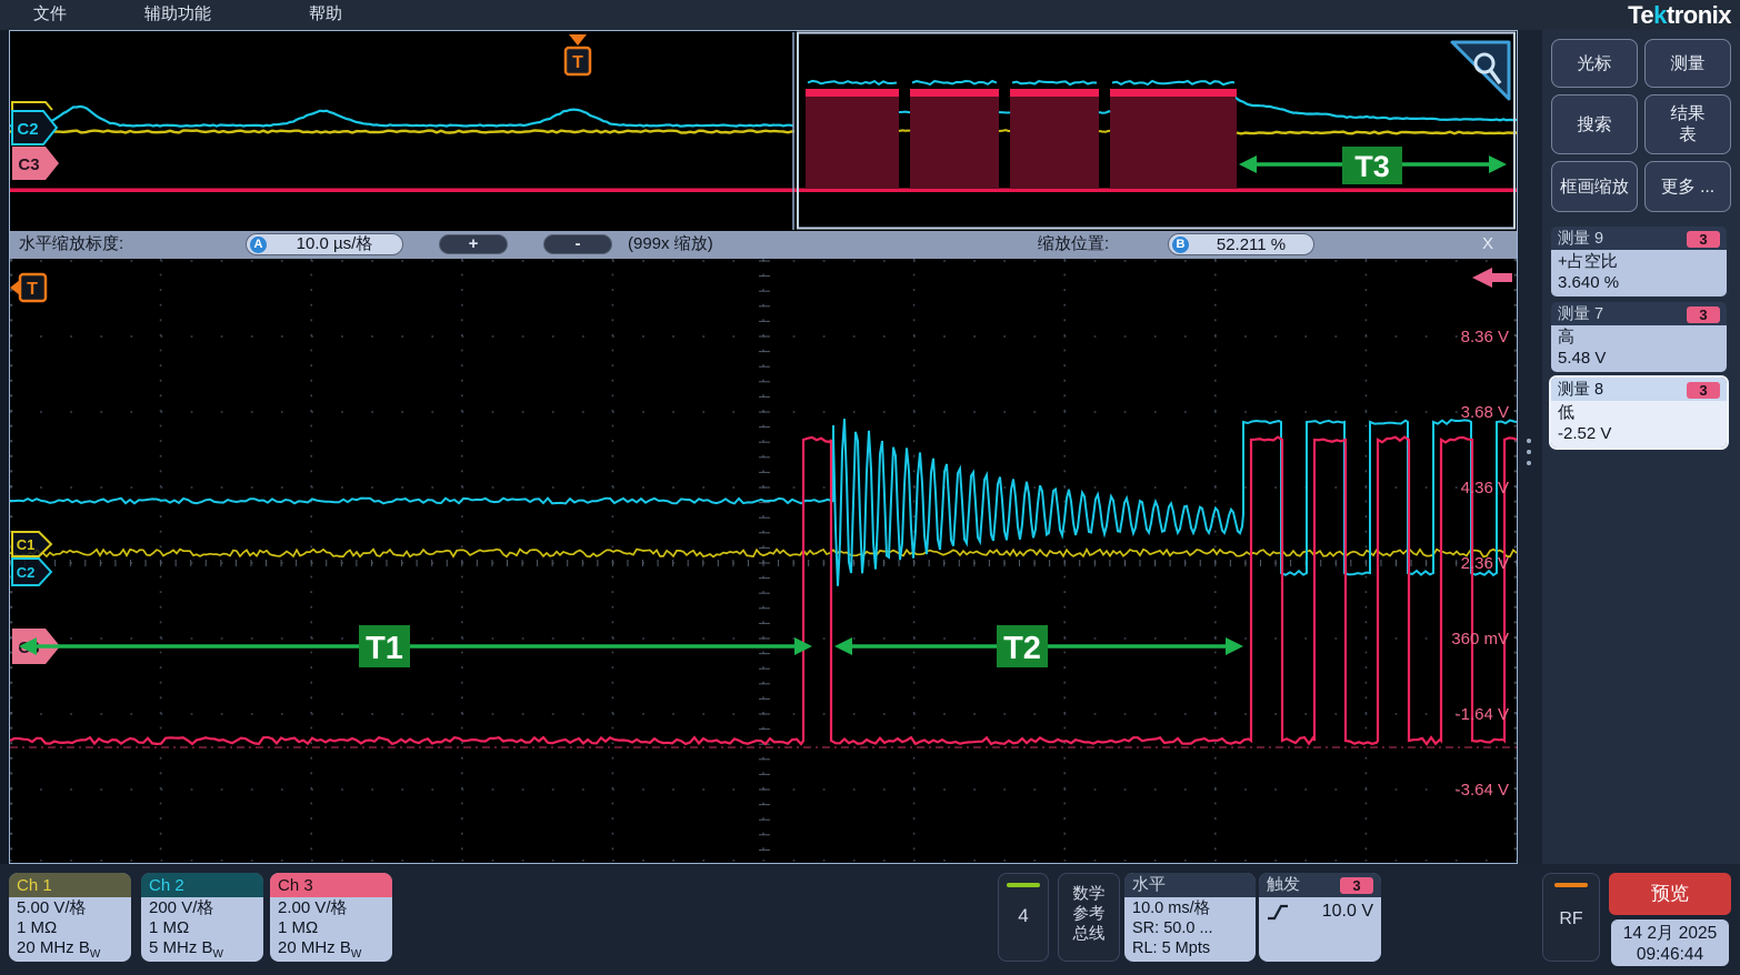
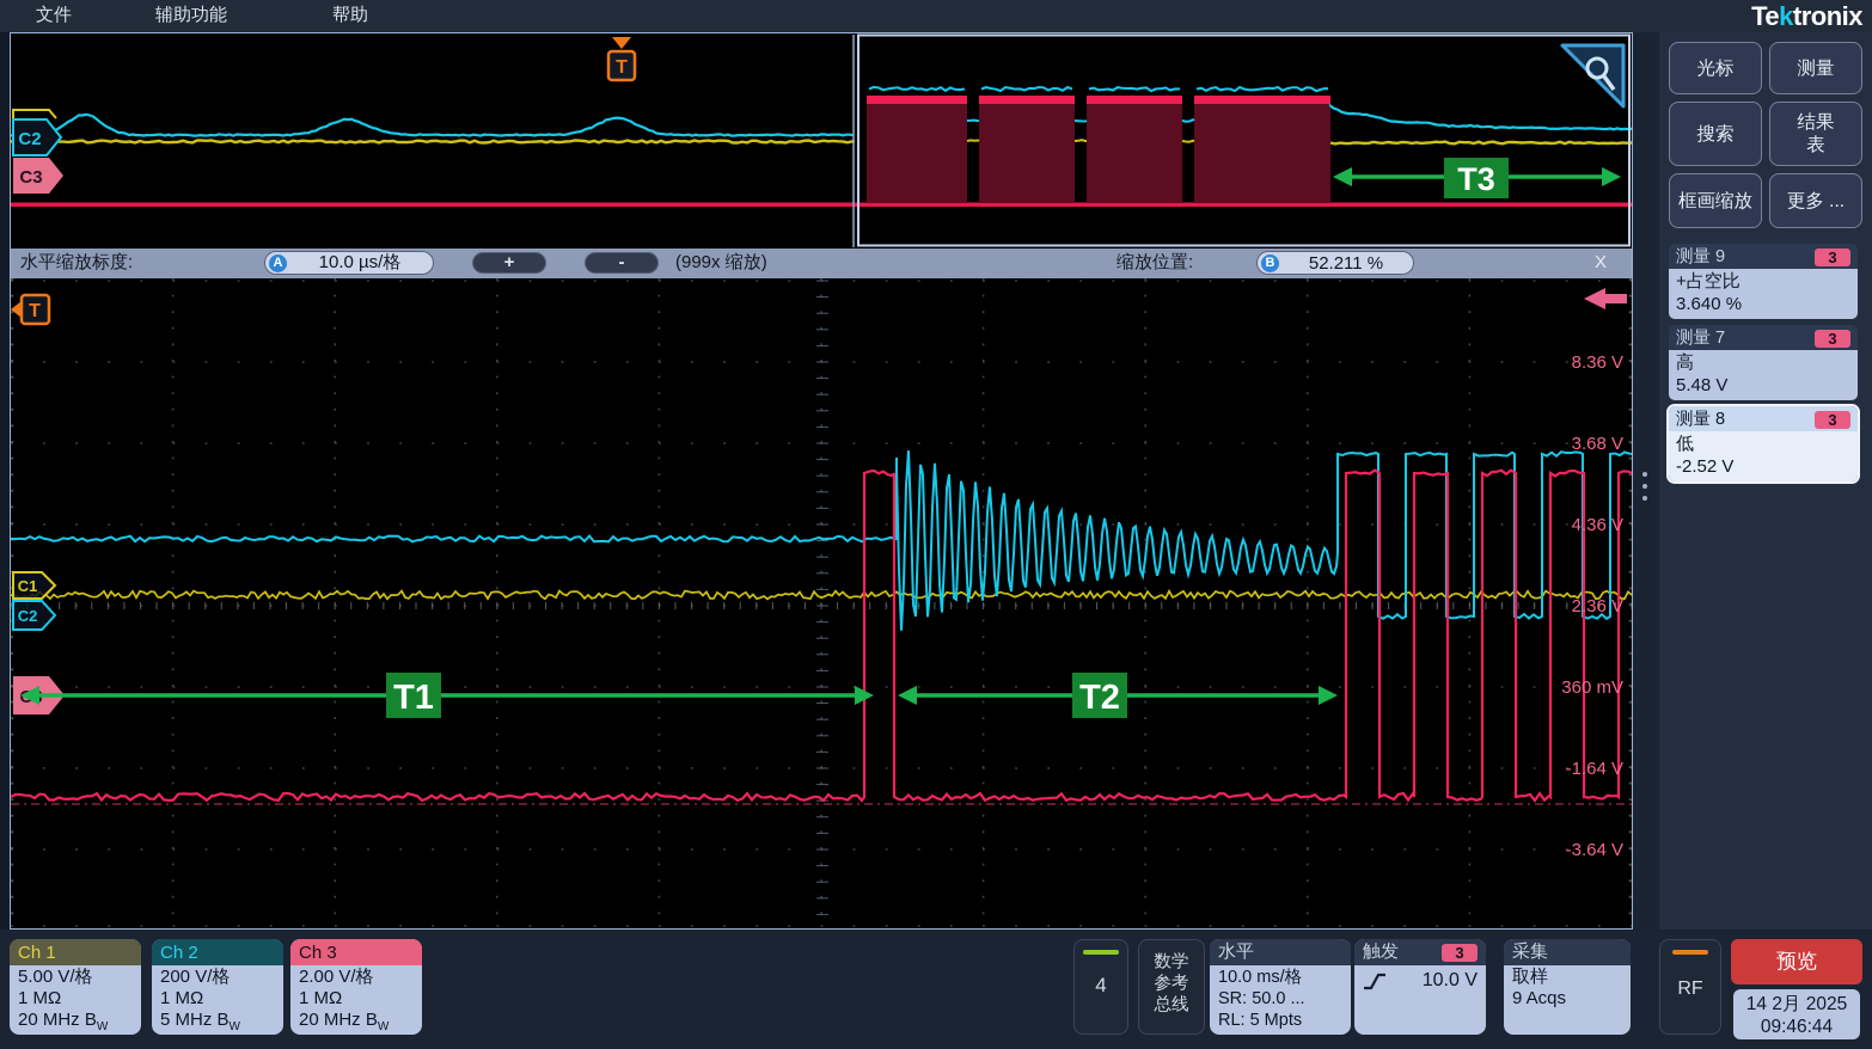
  文件
  辅助功能
  帮助
  Tektronix
  T
  C2
  C3
  T3
  水平缩放标度:
  A
  10.0 µs/格
  +
  -
  (999x 缩放)
  缩放位置:
  B
  52.211 %
  X
  T
  C1
  C2
  T1
  T2
  8.36 V
  3.68 V
  4.36 V
  2.36 V
  360 mV
  -1.64 V
  -3.64 V
  光标
  测量
  搜索
  结果表
  框画缩放
  更多 ...
  测量 9
  3
  +占空比
  3.640 %
  测量 7
  3
  高
  5.48 V
  测量 8
  3
  低
  -2.52 V
  Ch 1
  5.00 V/格
  1 MΩ
  20 MHz BW
  Ch 2
  200 V/格
  1 MΩ
  5 MHz BW
  Ch 3
  2.00 V/格
  1 MΩ
  20 MHz BW
  4
  数学
  参考
  总线
  水平
  10.0 ms/格
  SR: 50.0 ...
  RL: 5 Mpts
  触发
  3
  10.0 V
+ 采集
+ 取样
+ 9 Acqs
  RF
  预览
  14 2月 2025
  09:46:44
